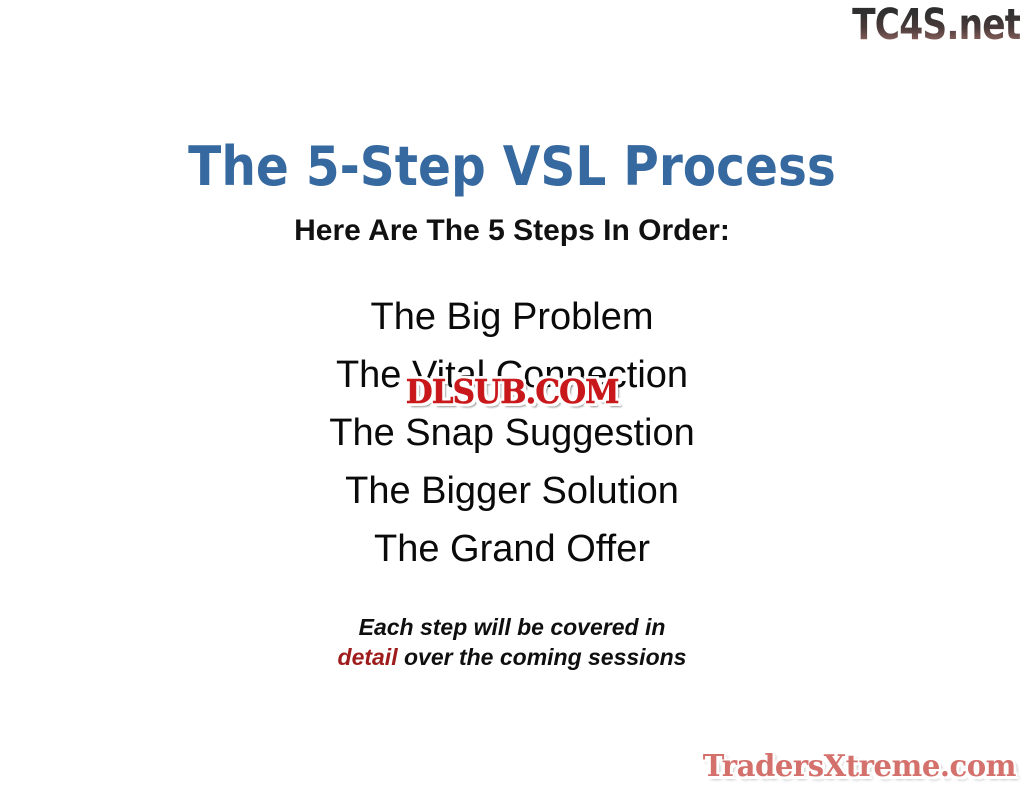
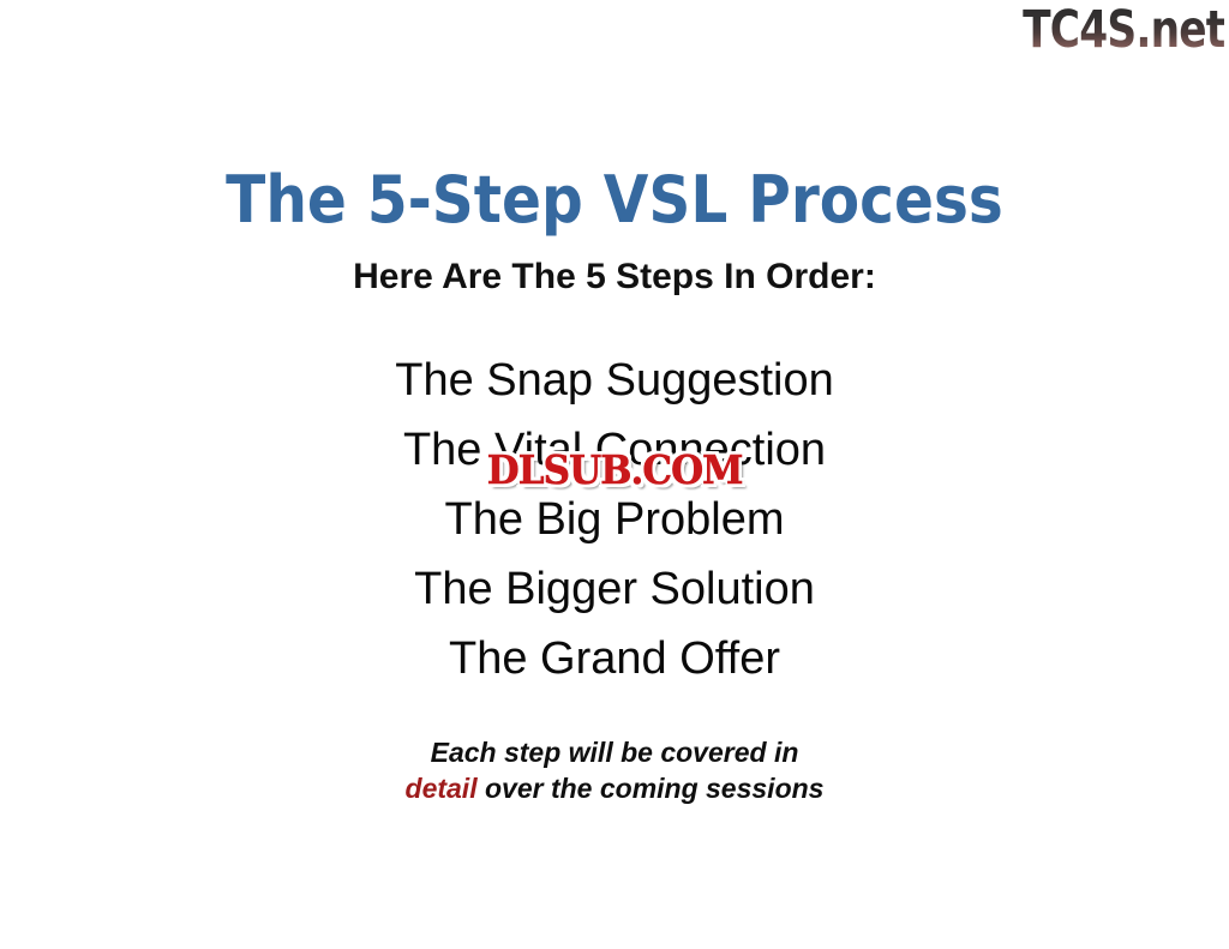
  TC4S.net
  The 5-Step VSL Process
  Here Are The 5 Steps In Order:
- The Big Problem
+ The Snap Suggestion
  The Vital Connection
- The Snap Suggestion
+ The Big Problem
  The Bigger Solution
  The Grand Offer
  DLSUB.COM
  Each step will be covered in
  detail over the coming sessions
- TradersXtreme.com
